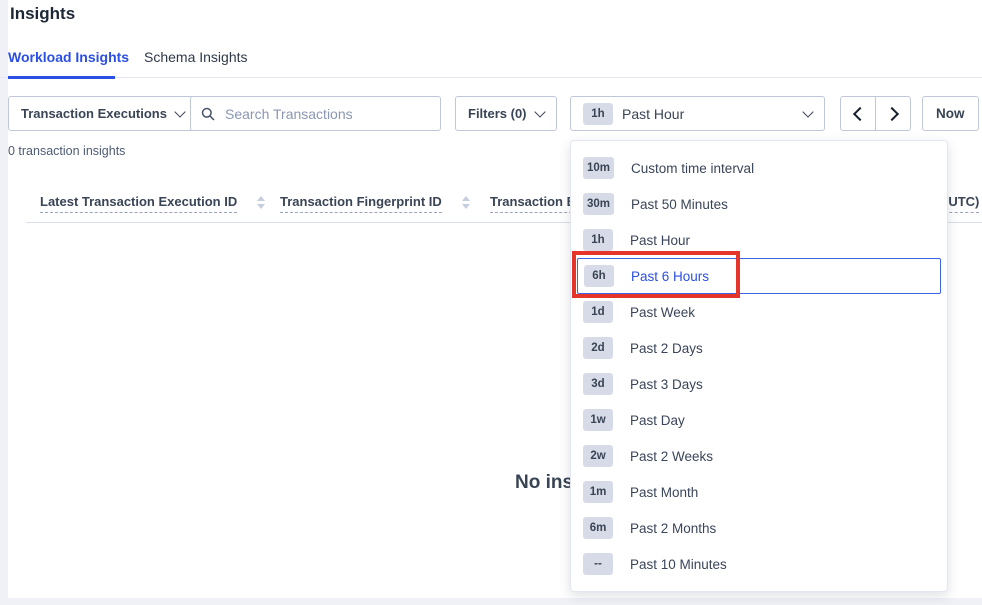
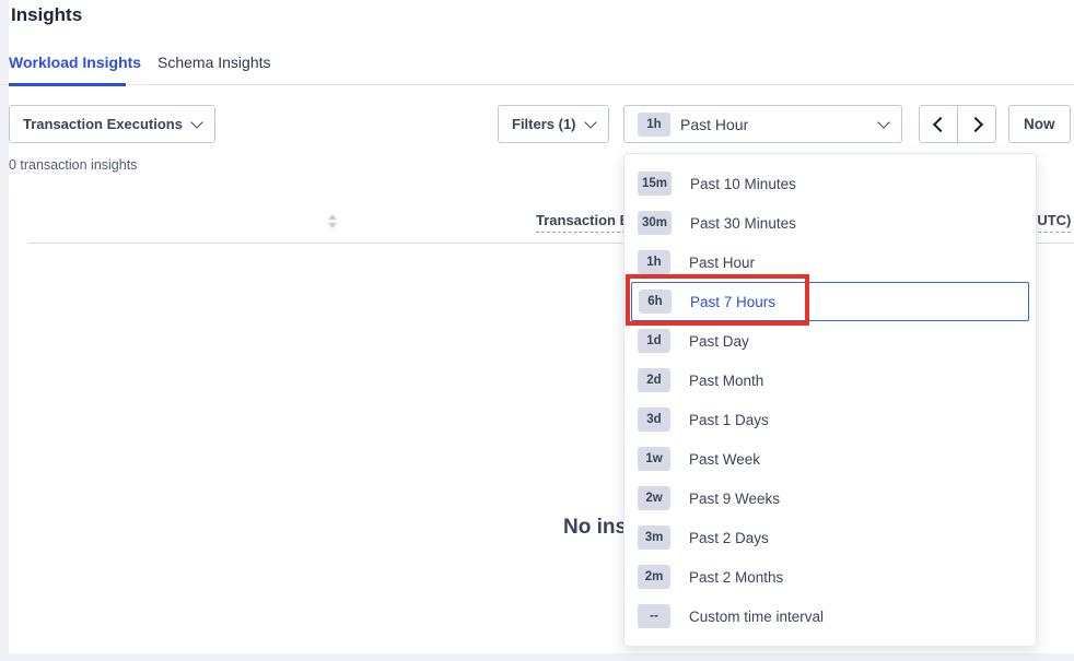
  Insights
  Workload Insights
  Schema Insights
  Transaction Executions
- Search Transactions
- Filters (0)
+ Filters (1)
  1h
  Past Hour
  Now
  0 transaction insights
- Latest Transaction Execution ID
- Transaction Fingerprint ID
  Transaction
  UTC)
- 10m
+ 15m
- Custom time interval
+ Past 10 Minutes
  30m
- Past 50 Minutes
+ Past 30 Minutes
  1h
  Past Hour
  6h
- Past 6 Hours
+ Past 7 Hours
  1d
- Past Week
+ Past Day
  2d
- Past 2 Days
+ Past Month
  3d
- Past 3 Days
+ Past 1 Days
  1w
- Past Day
+ Past Week
  2w
- Past 2 Weeks
+ Past 9 Weeks
- 1m
+ 3m
- Past Month
+ Past 2 Days
- 6m
+ 2m
  Past 2 Months
  --
- Past 10 Minutes
+ Custom time interval
